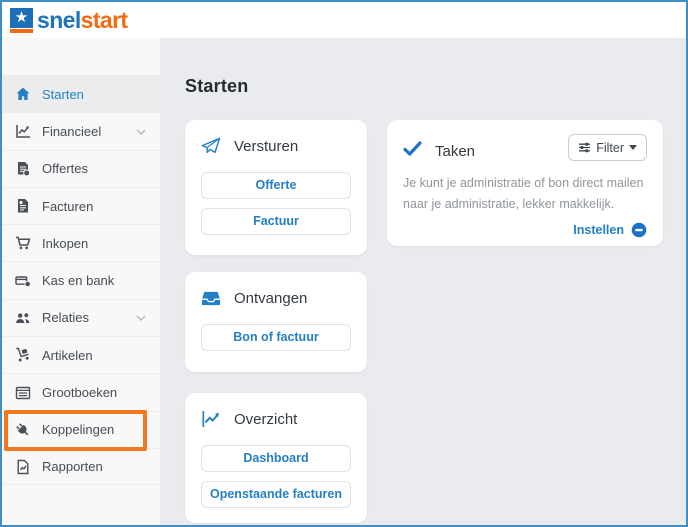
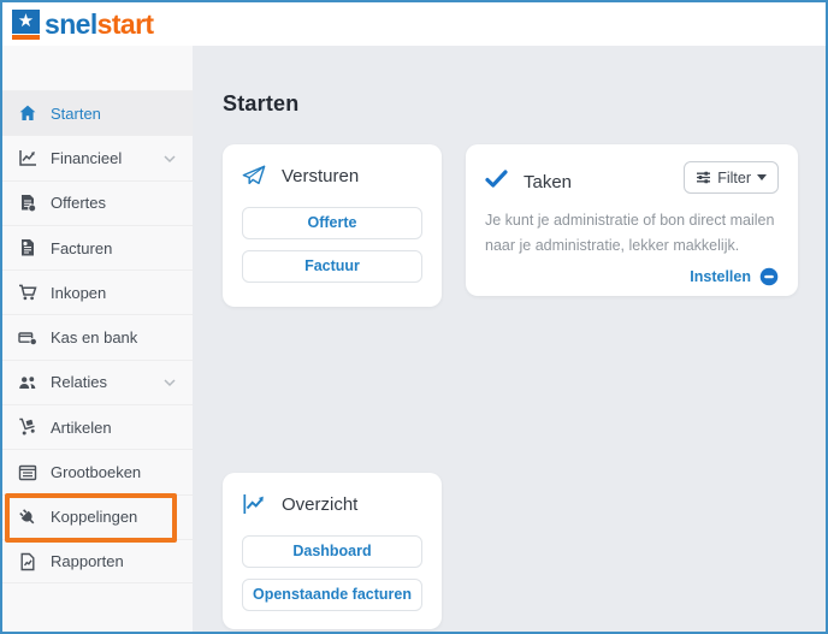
  ★
  snelstart
  Starten
  Financieel
  Offertes
  Facturen
  Inkopen
  Kas en bank
  Relaties
  Artikelen
  Grootboeken
  Koppelingen
  Rapporten
  Starten
  Versturen
  Offerte
  Factuur
  Taken
  Filter
  Je kunt je administratie of bon direct mailen naar je administratie, lekker makkelijk.
  Instellen
- Ontvangen
- Bon of factuur
  Overzicht
  Dashboard
  Openstaande facturen
